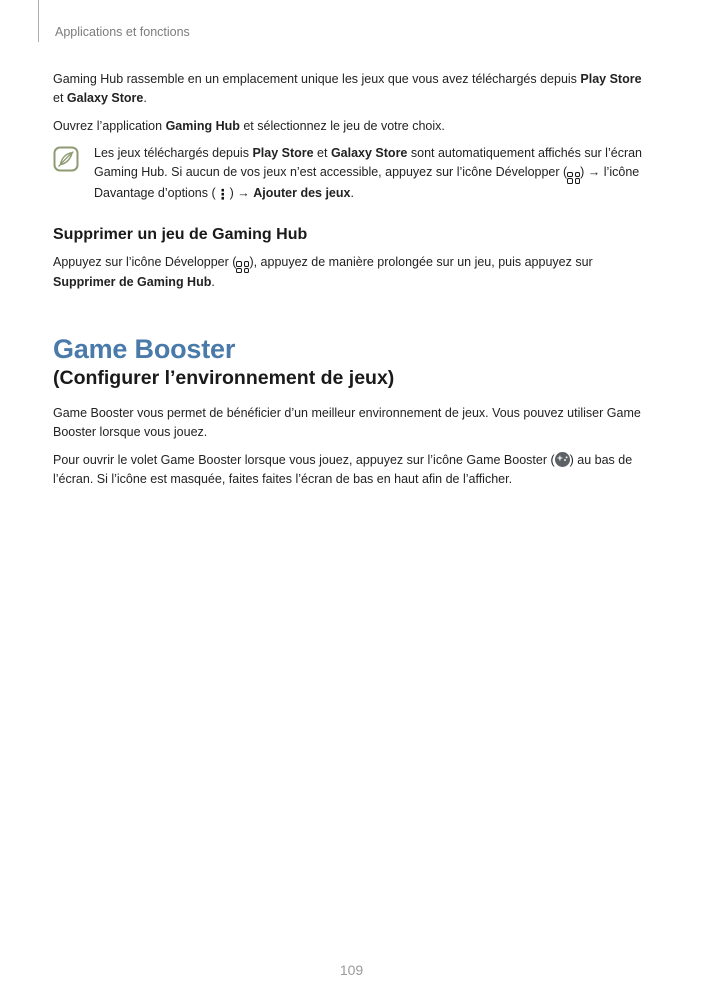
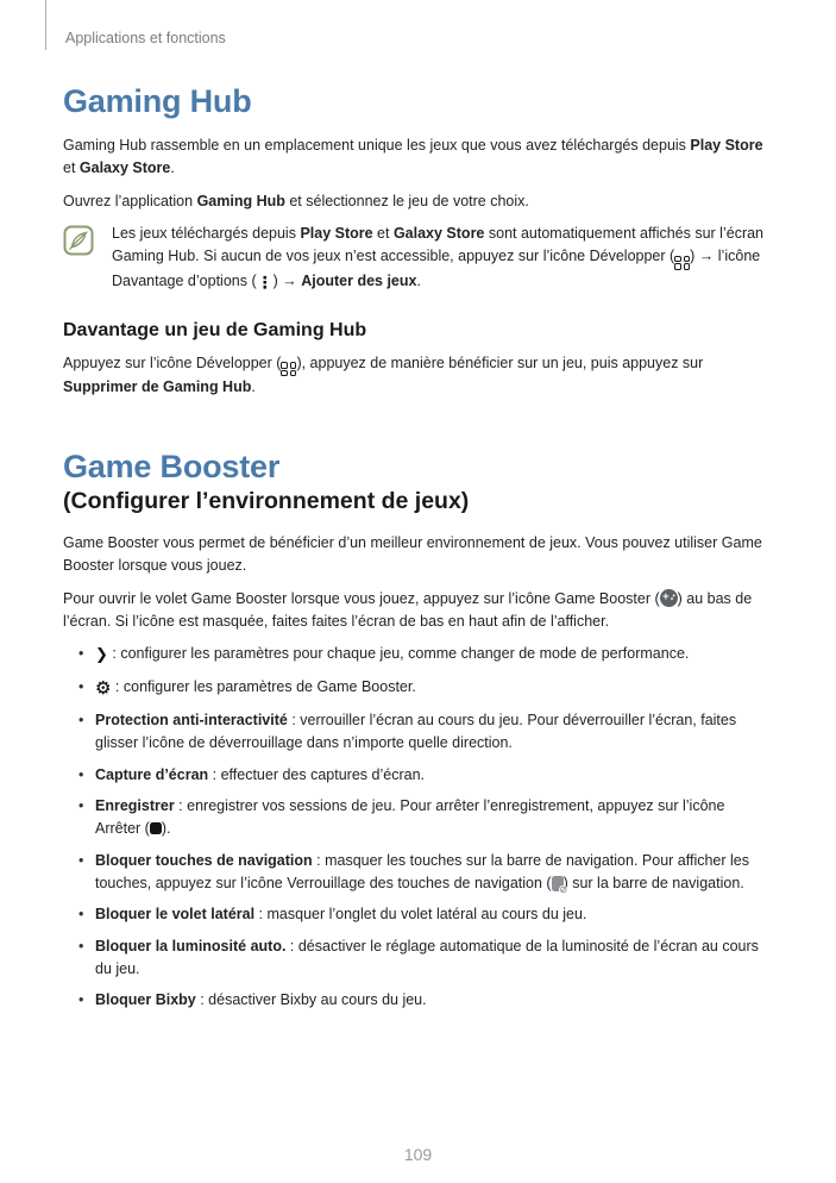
  Applications et fonctions
+ Gaming Hub
  Gaming Hub rassemble en un emplacement unique les jeux que vous avez téléchargés depuis Play Store et Galaxy Store.
  Ouvrez l’application Gaming Hub et sélectionnez le jeu de votre choix.
  Les jeux téléchargés depuis Play Store et Galaxy Store sont automatiquement affichés sur l’écran Gaming Hub. Si aucun de vos jeux n’est accessible, appuyez sur l’icône Développer ( ) → l’icône Davantage d’options ( ) → Ajouter des jeux.
- Supprimer un jeu de Gaming Hub
+ Davantage un jeu de Gaming Hub
- Appuyez sur l’icône Développer ( ), appuyez de manière prolongée sur un jeu, puis appuyez sur Supprimer de Gaming Hub.
+ Appuyez sur l’icône Développer ( ), appuyez de manière bénéficier sur un jeu, puis appuyez sur Supprimer de Gaming Hub.
  Game Booster
  (Configurer l’environnement de jeux)
  Game Booster vous permet de bénéficier d’un meilleur environnement de jeux. Vous pouvez utiliser Game Booster lorsque vous jouez.
  Pour ouvrir le volet Game Booster lorsque vous jouez, appuyez sur l’icône Game Booster ( ) au bas de l’écran. Si l’icône est masquée, faites faites l’écran de bas en haut afin de l’afficher.
+ : configurer les paramètres pour chaque jeu, comme changer de mode de performance.
+ : configurer les paramètres de Game Booster.
+ Protection anti-interactivité : verrouiller l’écran au cours du jeu. Pour déverrouiller l’écran, faites glisser l’icône de déverrouillage dans n’importe quelle direction.
+ Capture d’écran : effectuer des captures d’écran.
+ Enregistrer : enregistrer vos sessions de jeu. Pour arrêter l’enregistrement, appuyez sur l’icône Arrêter ( ).
+ Bloquer touches de navigation : masquer les touches sur la barre de navigation. Pour afficher les touches, appuyez sur l’icône Verrouillage des touches de navigation ( ) sur la barre de navigation.
+ Bloquer le volet latéral : masquer l’onglet du volet latéral au cours du jeu.
+ Bloquer la luminosité auto. : désactiver le réglage automatique de la luminosité de l’écran au cours du jeu.
+ Bloquer Bixby : désactiver Bixby au cours du jeu.
  109
